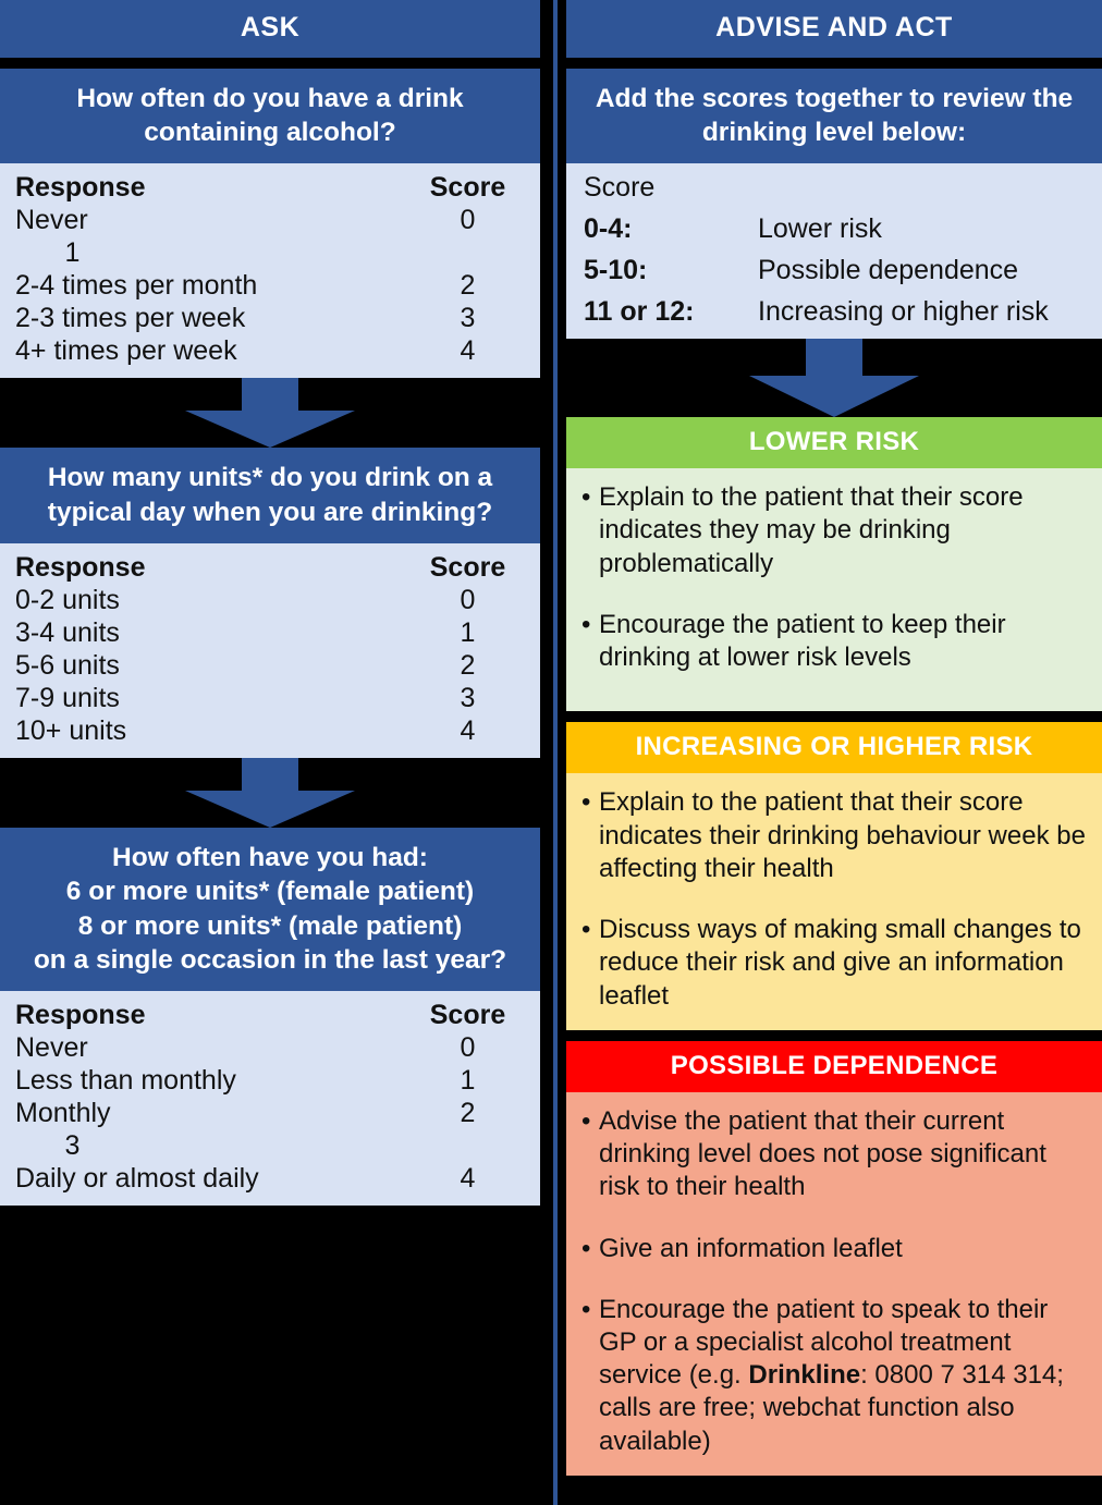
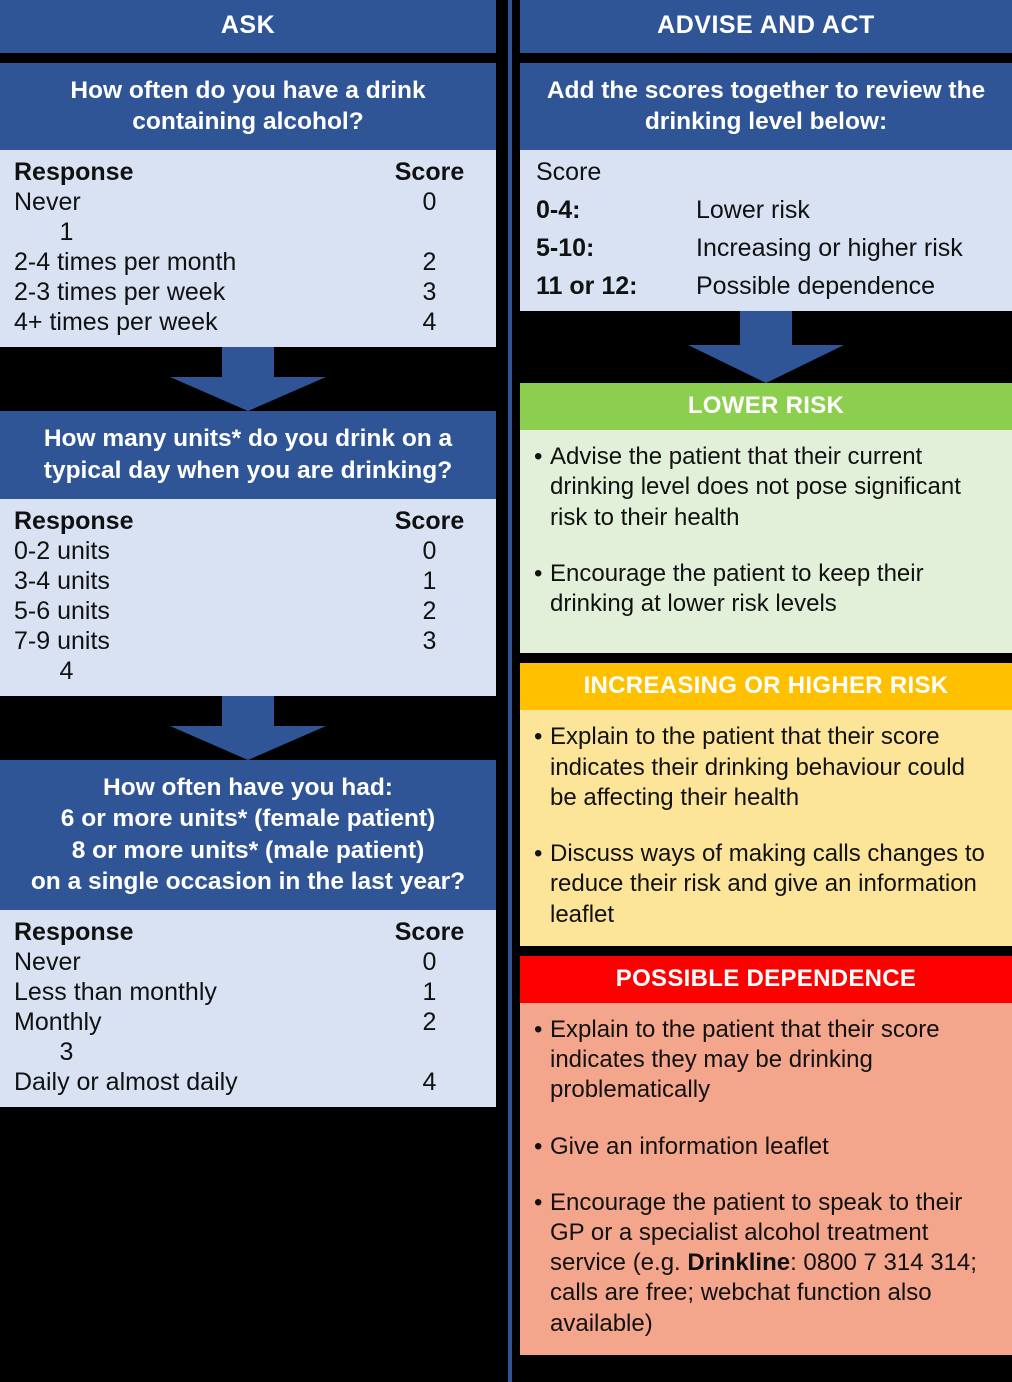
  ASK
  How often do you have a drink containing alcohol?
  Response
  Score
  Never
  0
  1
  2-4 times per month
  2
  2-3 times per week
  3
  4+ times per week
  4
  How many units* do you drink on a typical day when you are drinking?
  Response
  Score
  0-2 units
  0
  3-4 units
  1
  5-6 units
  2
  7-9 units
  3
- 10+ units
  4
  How often have you had:
  6 or more units* (female patient)
  8 or more units* (male patient)
  on a single occasion in the last year?
  Response
  Score
  Never
  0
  Less than monthly
  1
  Monthly
  2
  3
  Daily or almost daily
  4
  ADVISE AND ACT
  Add the scores together to review the drinking level below:
  Score
  0-4:
  Lower risk
  5-10:
- Possible dependence
+ Increasing or higher risk
  11 or 12:
- Increasing or higher risk
+ Possible dependence
  LOWER RISK
  •
- Explain to the patient that their score indicates they may be drinking problematically
+ Advise the patient that their current drinking level does not pose significant risk to their health
  •
  Encourage the patient to keep their drinking at lower risk levels
  INCREASING OR HIGHER RISK
  •
- Explain to the patient that their score indicates their drinking behaviour week be affecting their health
+ Explain to the patient that their score indicates their drinking behaviour could be affecting their health
  •
- Discuss ways of making small changes to reduce their risk and give an information leaflet
+ Discuss ways of making calls changes to reduce their risk and give an information leaflet
  POSSIBLE DEPENDENCE
  •
- Advise the patient that their current drinking level does not pose significant risk to their health
+ Explain to the patient that their score indicates they may be drinking problematically
  •
  Give an information leaflet
  •
  Encourage the patient to speak to their GP or a specialist alcohol treatment service (e.g. Drinkline: 0800 7 314 314; calls are free; webchat function also available)
